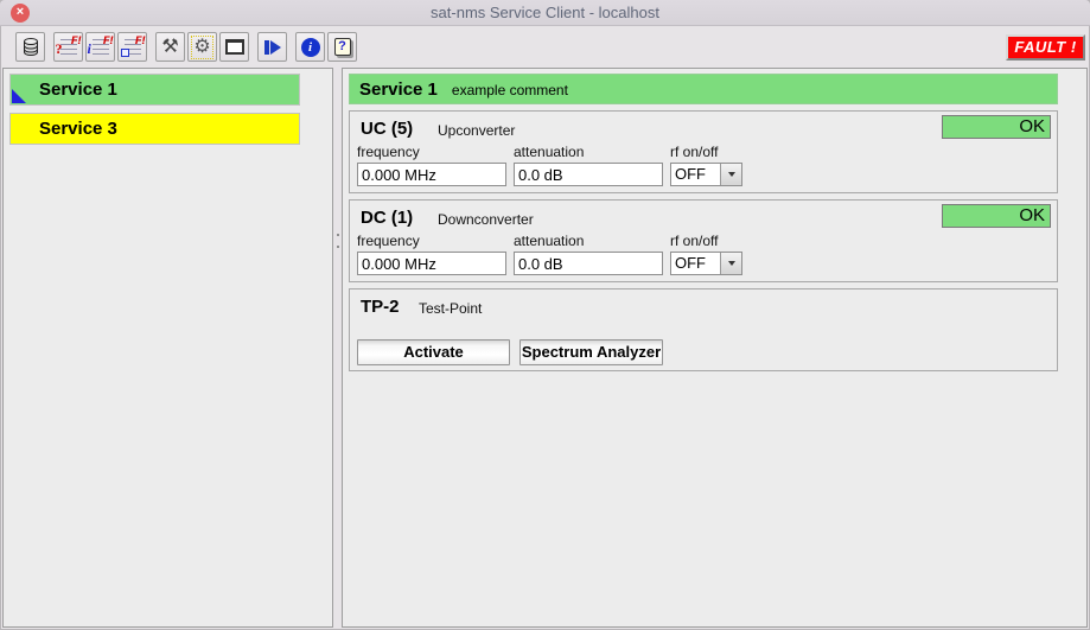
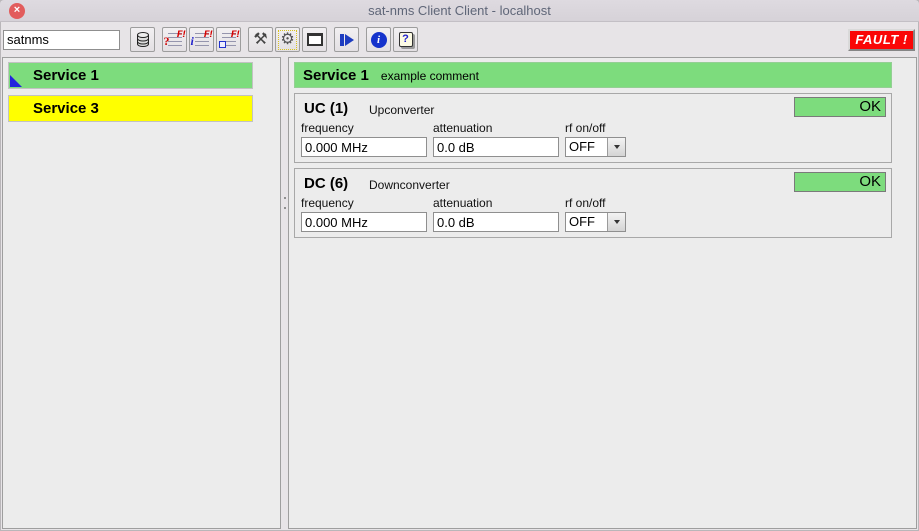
  ×
- sat-nms Service Client - localhost
+ sat-nms Client Client - localhost
+ satnms
  ?
  F!
  i
  F!
  F!
  ⚒
  ⚙
  i
  ?
  FAULT !
  Service 1
  Service 3
  Service 1
  example comment
- UC (5)
+ UC (1)
  Upconverter
  OK
  frequency
  0.000 MHz
  attenuation
  0.0 dB
  rf on/off
  OFF
- DC (1)
+ DC (6)
  Downconverter
  OK
  frequency
  0.000 MHz
  attenuation
  0.0 dB
  rf on/off
  OFF
- TP-2
- Test-Point
- Activate
- Spectrum Analyzer
